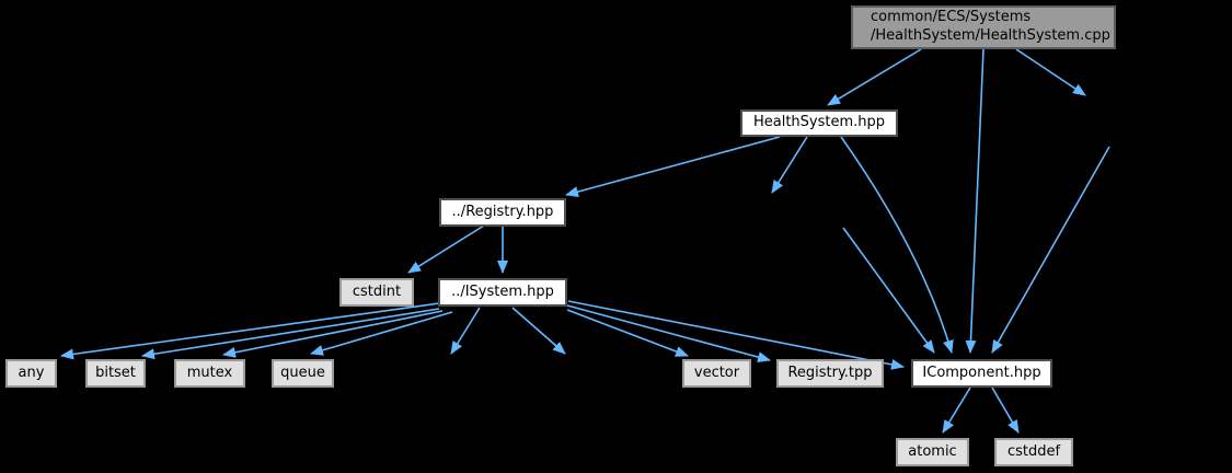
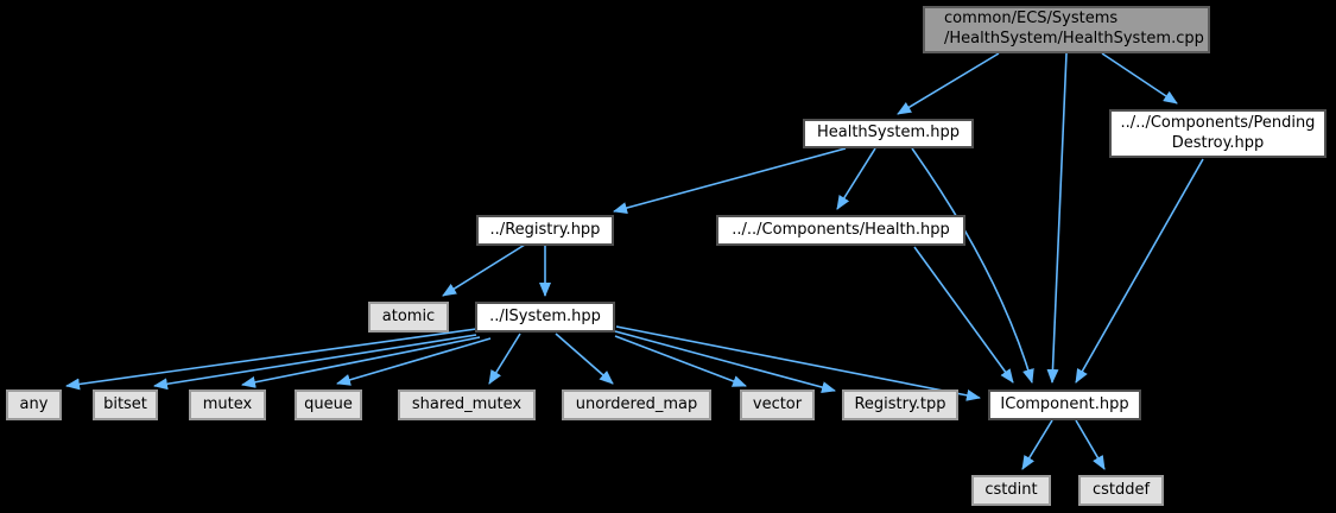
  common/ECS/Systems
  /HealthSystem/HealthSystem.cpp
  HealthSystem.hpp
+ ../../Components/Pending
+ Destroy.hpp
  ../Registry.hpp
+ ../../Components/Health.hpp
- cstdint
+ atomic
  ../ISystem.hpp
  any
  bitset
  mutex
  queue
+ shared_mutex
+ unordered_map
  vector
  Registry.tpp
  IComponent.hpp
- atomic
+ cstdint
  cstddef
